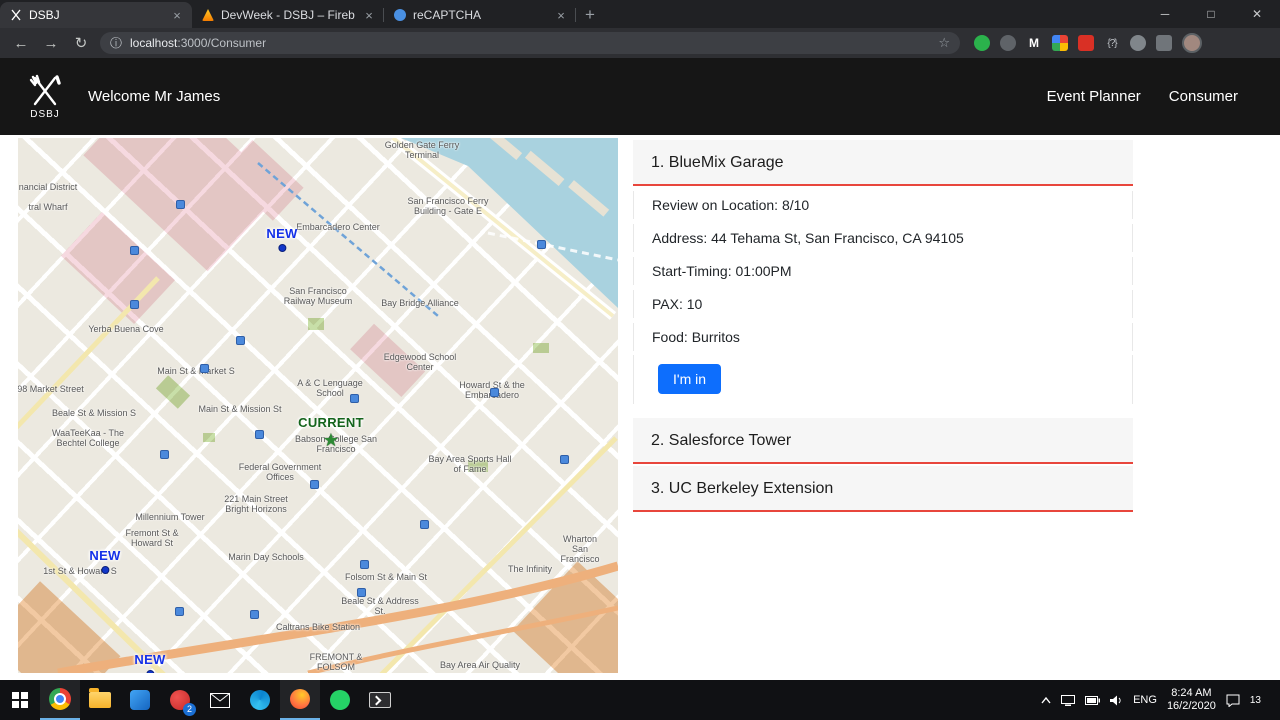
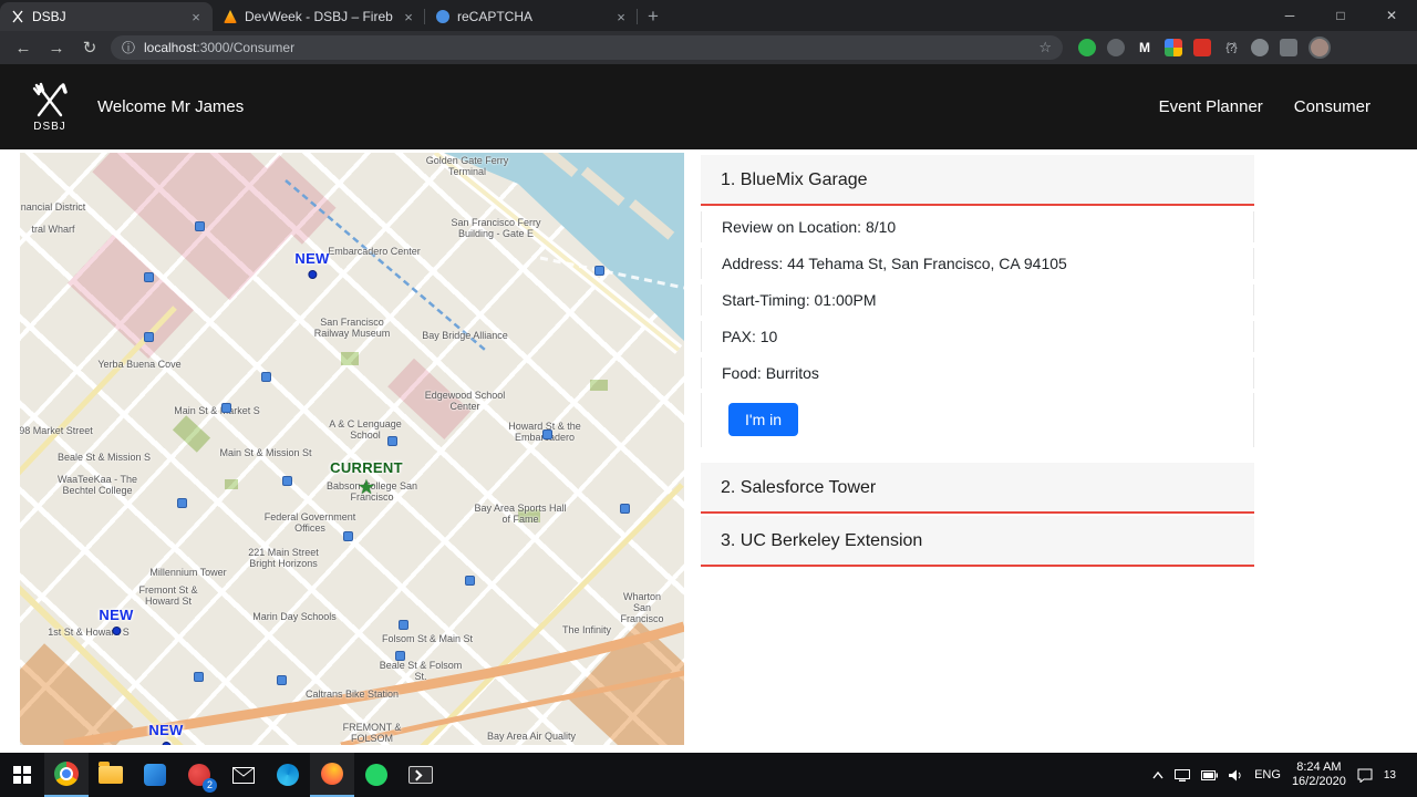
  DSBJ
  ×
  DevWeek - DSBJ – Fireb
  ×
  reCAPTCHA
  ×
  +
  ─
  □
  ✕
  ←
  →
  ↻
  ⓘ
  localhost:3000/Consumer
  ☆
  M
  {?}
  DSBJ
  Welcome Mr James
  Event Planner
  Consumer
  nancial District
  tral Wharf
  Embarcadero Center
  San Francisco Ferry Building - Gate E
  Golden Gate Ferry Terminal
  San Francisco Railway Museum
  Yerba Buena Cove
  Bay Bridge Alliance
  Edgewood School Center
  A & C Lenguage School
  Main St &rket S
  98 Market Street
  Howard St & the Embadero
  Main St & Mission St
  Beale St & Mission S
  Babson College San Francisco
  Bay Area Sports Hall of Fame
  Federal Government Offices
  WaaTeeKaa - The Bechtel College
  221 Main Street Bright Horizons
  Millennium Tower
  Fremont St & Howard St
  Wharton San Francisco
  Marin Day Schools
  1st St & Howa S
  Folsom St & Main St
  The Infinity
- Beale St & Address St.
+ Beale St & Folsom St.
  Caltrans Bike Station
  FREMONT & FOLSOM
  Bay Area Air Quality
  NEW
  NEW
  NEW
  CURRENT
  ★
  1. BlueMix Garage
  Review on Location: 8/10
  Address: 44 Tehama St, San Francisco, CA 94105
  Start-Timing: 01:00PM
  PAX: 10
  Food: Burritos
  I'm in
  2. Salesforce Tower
  3. UC Berkeley Extension
  2
  ENG
  8:24 AM
  16/2/2020
  13
